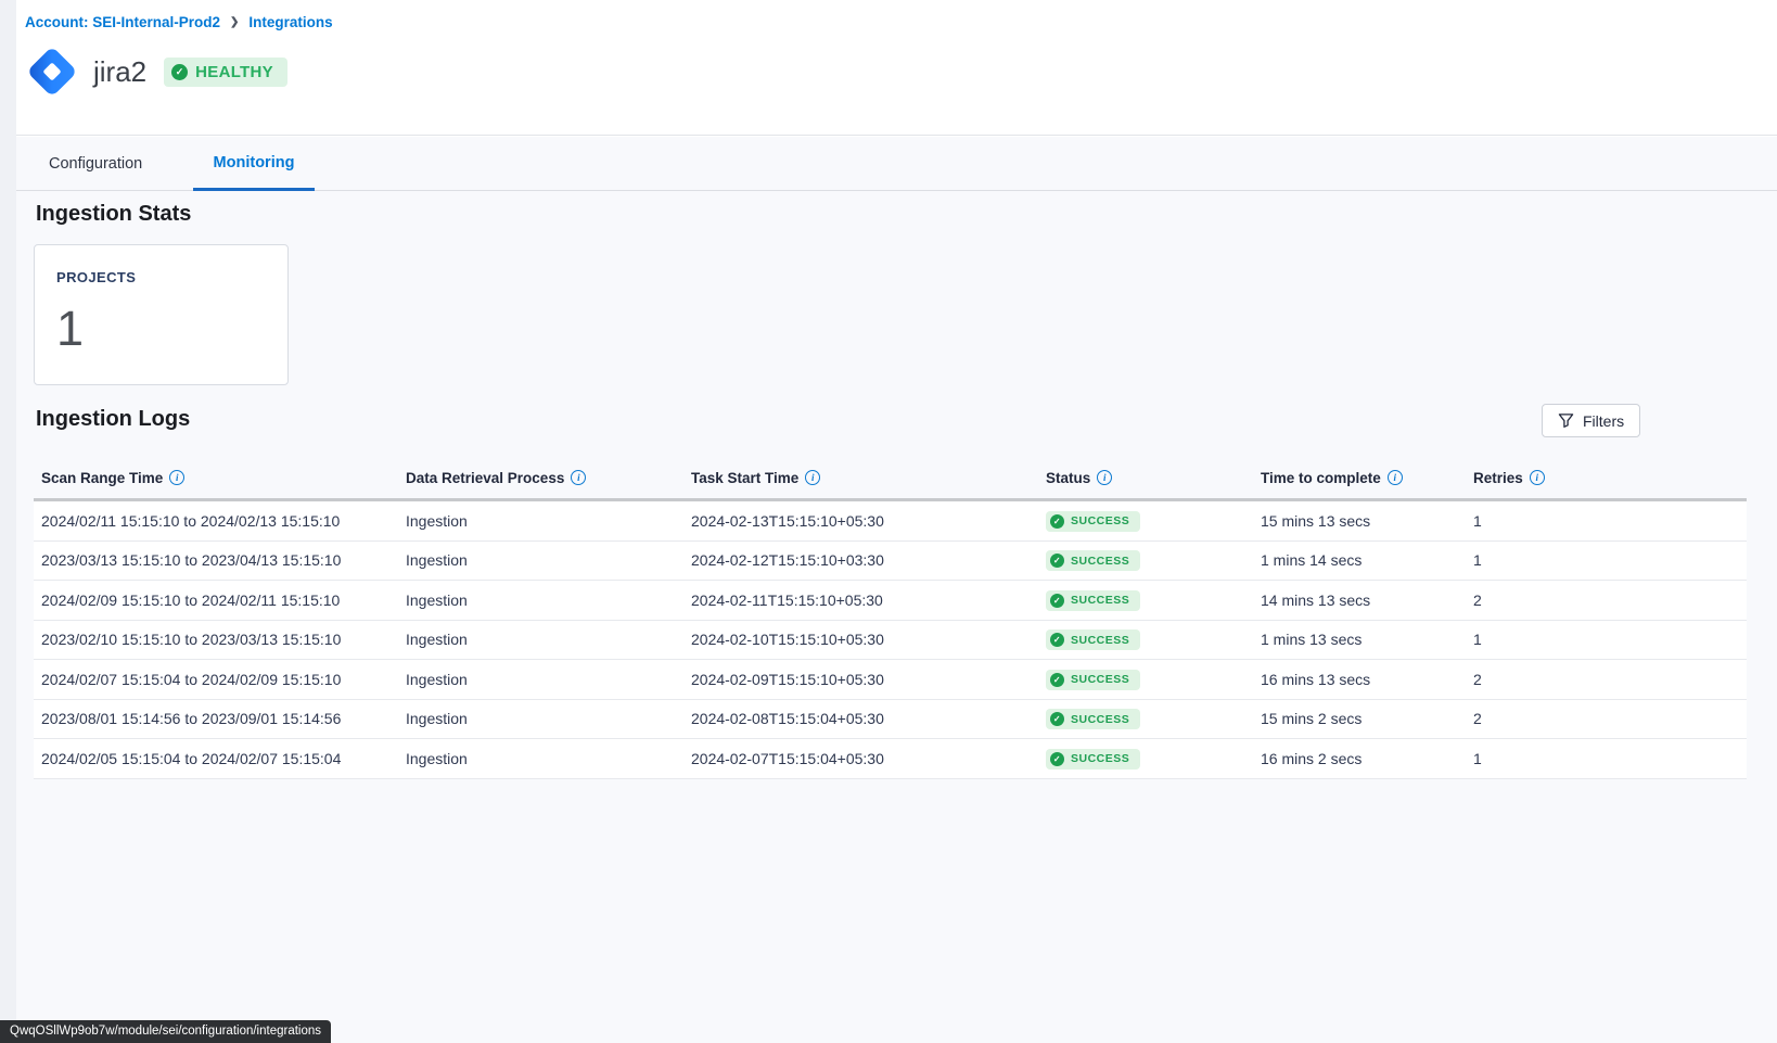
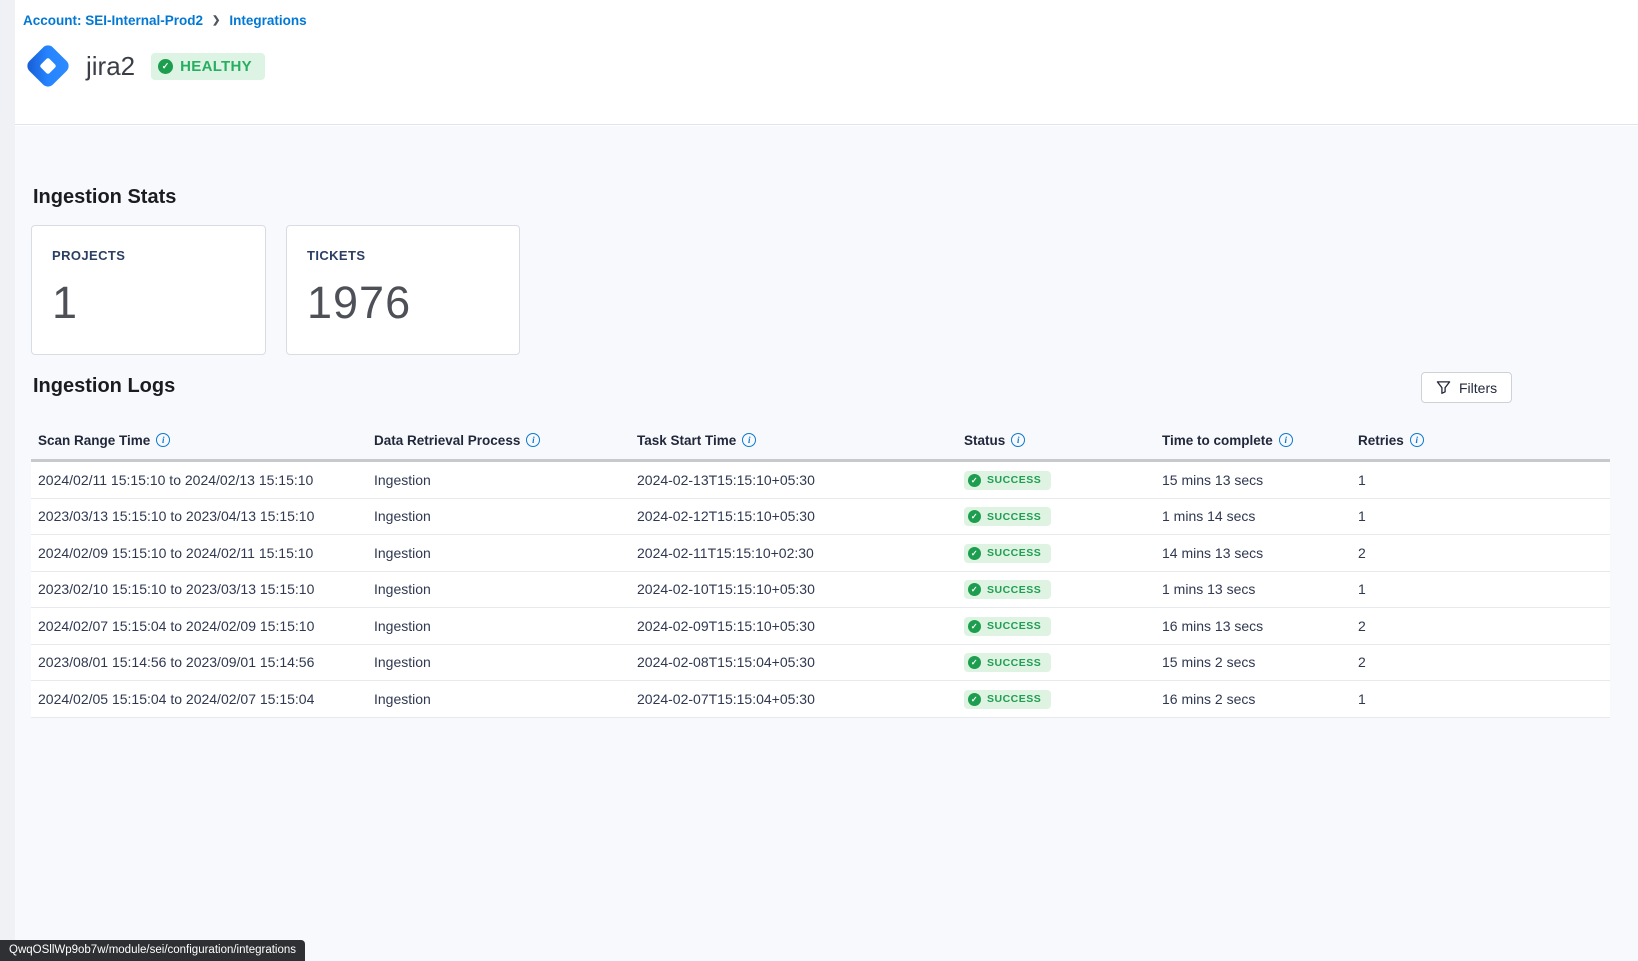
  Account: SEI-Internal-Prod2
  ❯
  Integrations
  jira2
  ✓
  HEALTHY
- Configuration
- Monitoring
  Ingestion Stats
  PROJECTS
  1
+ TICKETS
+ 1976
  Ingestion Logs
  Filters
  Scan Range Time
  i
  Data Retrieval Process
  i
  Task Start Time
  i
  Status
  i
  Time to complete
  i
  Retries
  i
  2024/02/11 15:15:10 to 2024/02/13 15:15:10
  Ingestion
  2024-02-13T15:15:10+05:30
  ✓
  SUCCESS
  15 mins 13 secs
  1
  2023/03/13 15:15:10 to 2023/04/13 15:15:10
  Ingestion
- 2024-02-12T15:15:10+03:30
+ 2024-02-12T15:15:10+05:30
  ✓
  SUCCESS
  1 mins 14 secs
  1
  2024/02/09 15:15:10 to 2024/02/11 15:15:10
  Ingestion
- 2024-02-11T15:15:10+05:30
+ 2024-02-11T15:15:10+02:30
  ✓
  SUCCESS
  14 mins 13 secs
  2
  2023/02/10 15:15:10 to 2023/03/13 15:15:10
  Ingestion
  2024-02-10T15:15:10+05:30
  ✓
  SUCCESS
  1 mins 13 secs
  1
  2024/02/07 15:15:04 to 2024/02/09 15:15:10
  Ingestion
  2024-02-09T15:15:10+05:30
  ✓
  SUCCESS
  16 mins 13 secs
  2
  2023/08/01 15:14:56 to 2023/09/01 15:14:56
  Ingestion
  2024-02-08T15:15:04+05:30
  ✓
  SUCCESS
  15 mins 2 secs
  2
  2024/02/05 15:15:04 to 2024/02/07 15:15:04
  Ingestion
  2024-02-07T15:15:04+05:30
  ✓
  SUCCESS
  16 mins 2 secs
  1
  QwqOSllWp9ob7w/module/sei/configuration/integrations
